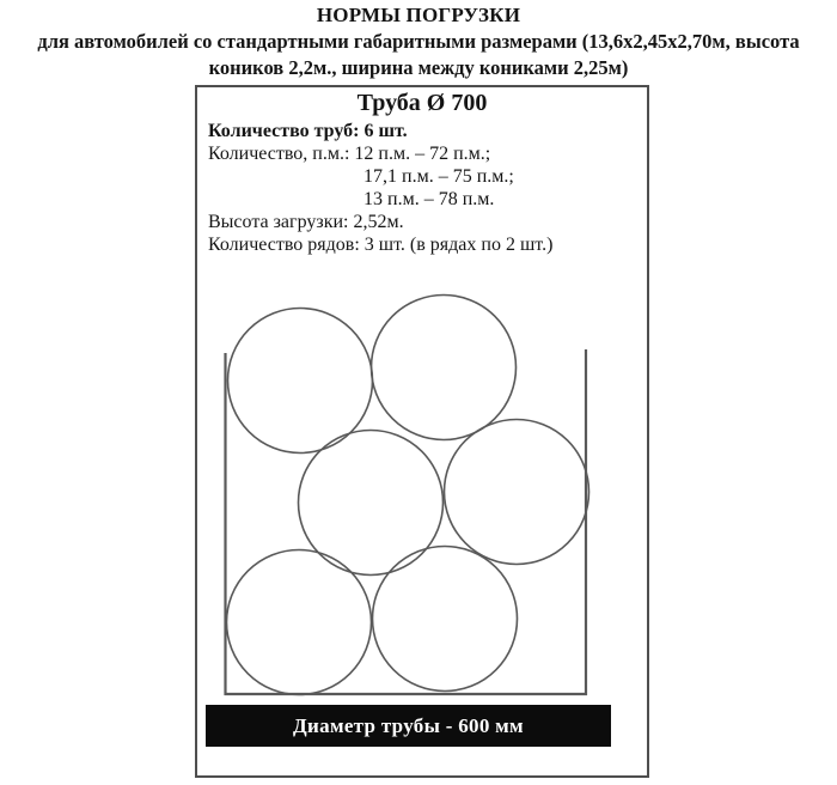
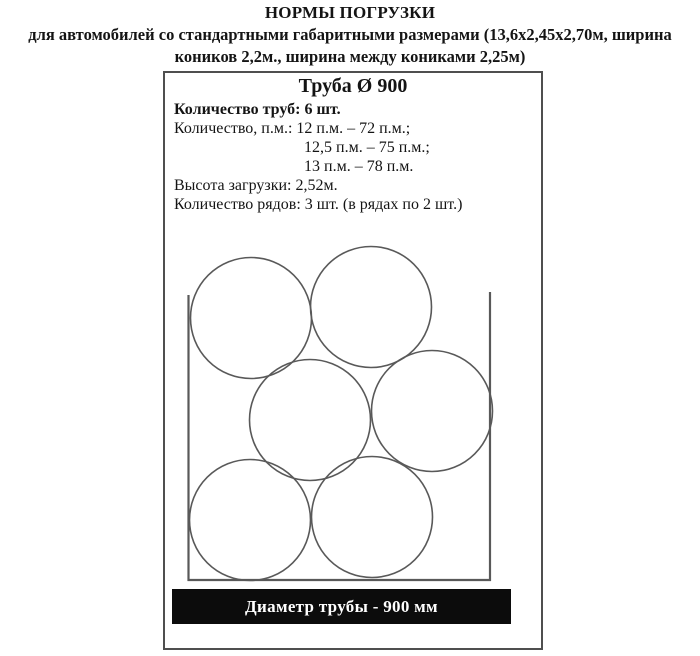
  НОРМЫ ПОГРУЗКИ
- для автомобилей со стандартными габаритными размерами (13,6х2,45х2,70м, высота
+ для автомобилей со стандартными габаритными размерами (13,6х2,45х2,70м, ширина
  коников 2,2м., ширина между кониками 2,25м)
- Труба Ø 700
+ Труба Ø 900
  Количество труб: 6 шт.
  Количество, п.м.: 12 п.м. – 72 п.м.;
- 17,1 п.м. – 75 п.м.;
+ 12,5 п.м. – 75 п.м.;
  13 п.м. – 78 п.м.
  Высота загрузки: 2,52м.
  Количество рядов: 3 шт. (в рядах по 2 шт.)
- Диаметр трубы - 600 мм
+ Диаметр трубы - 900 мм
